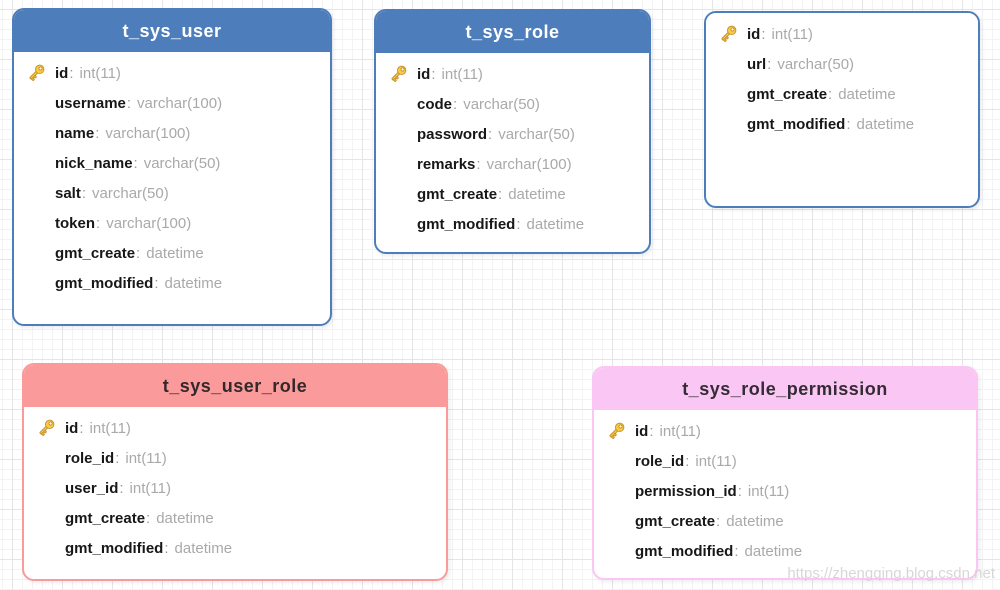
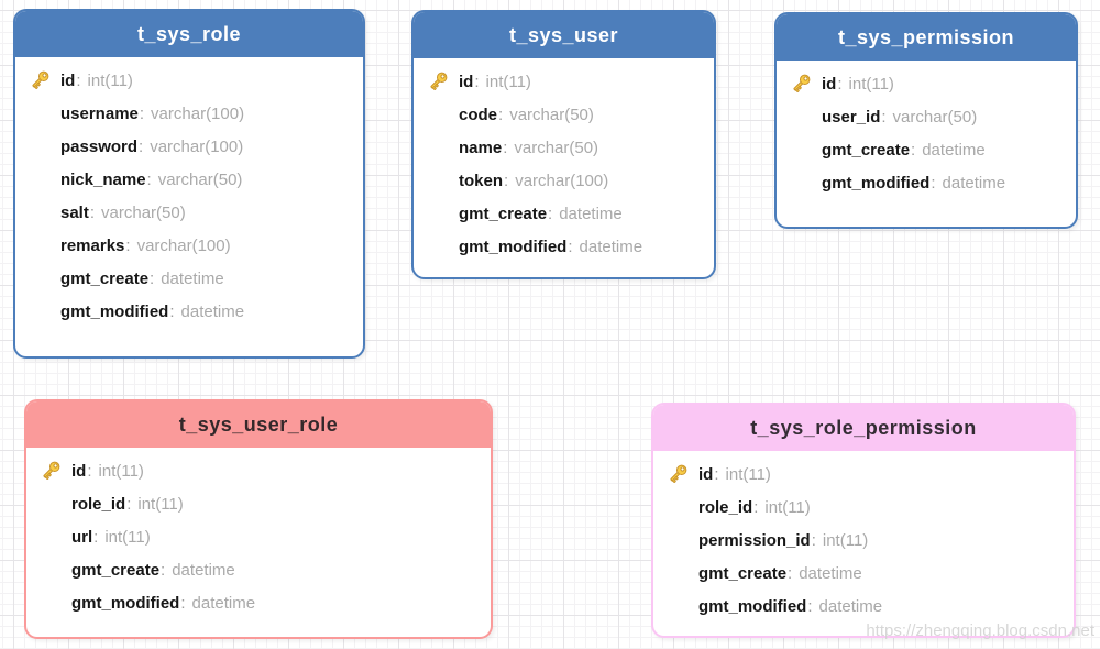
- t_sys_user
+ t_sys_role
  id
  :
  int(11)
  username
  :
  varchar(100)
- name
+ password
  :
  varchar(100)
  nick_name
  :
  varchar(50)
  salt
  :
  varchar(50)
- token
+ remarks
  :
  varchar(100)
  gmt_create
  :
  datetime
  gmt_modified
  :
  datetime
- t_sys_role
+ t_sys_user
  id
  :
  int(11)
  code
  :
  varchar(50)
- password
+ name
  :
  varchar(50)
- remarks
+ token
  :
  varchar(100)
  gmt_create
  :
  datetime
  gmt_modified
  :
  datetime
+ t_sys_permission
  id
  :
  int(11)
- url
+ user_id
  :
  varchar(50)
  gmt_create
  :
  datetime
  gmt_modified
  :
  datetime
  t_sys_user_role
  id
  :
  int(11)
  role_id
  :
  int(11)
- user_id
+ url
  :
  int(11)
  gmt_create
  :
  datetime
  gmt_modified
  :
  datetime
  t_sys_role_permission
  id
  :
  int(11)
  role_id
  :
  int(11)
  permission_id
  :
  int(11)
  gmt_create
  :
  datetime
  gmt_modified
  :
  datetime
  https://zhengqing.blog.csdn.net
